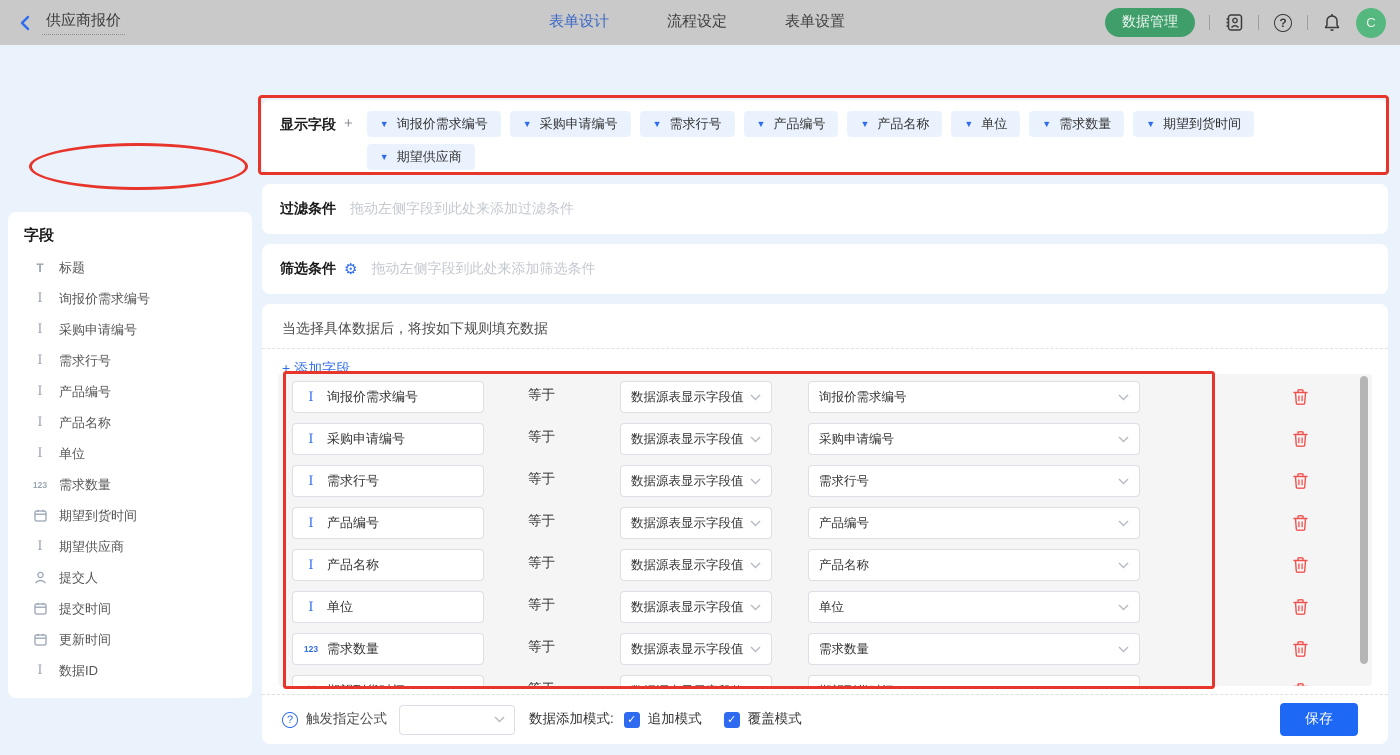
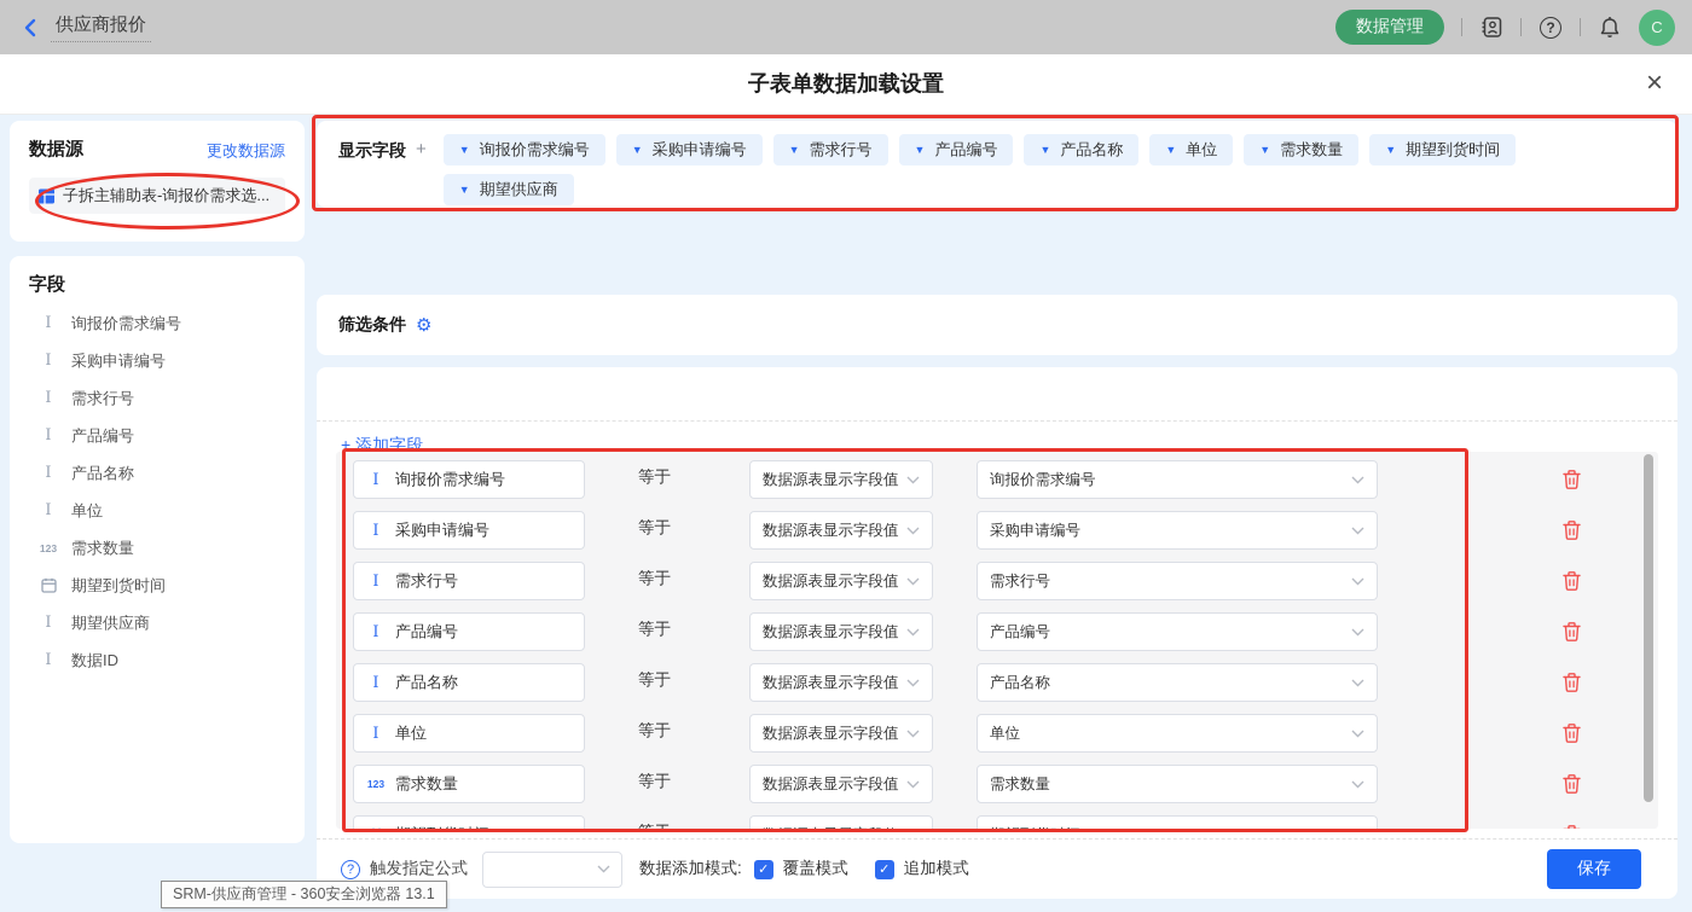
  供应商报价
- 表单设计
- 流程设定
- 表单设置
  数据管理
  ?
  C
+ 子表单数据加载设置
+ ×
+ 数据源
+ 更改数据源
+ 子拆主辅助表-询报价需求选...
  字段
- T
- 标题
  I
  询报价需求编号
  I
  采购申请编号
  I
  需求行号
  I
  产品编号
  I
  产品名称
  I
  单位
  123
  需求数量
  期望到货时间
  I
  期望供应商
- 提交人
- 提交时间
- 更新时间
  I
  数据ID
  显示字段
  +
  ▼
  询报价需求编号
  ▼
  采购申请编号
  ▼
  需求行号
  ▼
  产品编号
  ▼
  产品名称
  ▼
  单位
  ▼
  需求数量
  ▼
  期望到货时间
  ▼
  期望供应商
- 过滤条件
- 拖动左侧字段到此处来添加过滤条件
  筛选条件
  ⚙
- 拖动左侧字段到此处来添加筛选条件
- 当选择具体数据后，将按如下规则填充数据
  + 添加字段
  I
  询报价需求编号
  等于
  数据源表显示字段值
  询报价需求编号
  I
  采购申请编号
  等于
  数据源表显示字段值
  采购申请编号
  I
  需求行号
  等于
  数据源表显示字段值
  需求行号
  I
  产品编号
  等于
  数据源表显示字段值
  产品编号
  I
  产品名称
  等于
  数据源表显示字段值
  产品名称
  I
  单位
  等于
  数据源表显示字段值
  单位
  123
  需求数量
  等于
  数据源表显示字段值
  需求数量
  ?
  触发指定公式
  数据添加模式:
  ✓
- 追加模式
+ 覆盖模式
  ✓
- 覆盖模式
+ 追加模式
  保存
+ SRM-供应商管理 - 360安全浏览器 13.1
